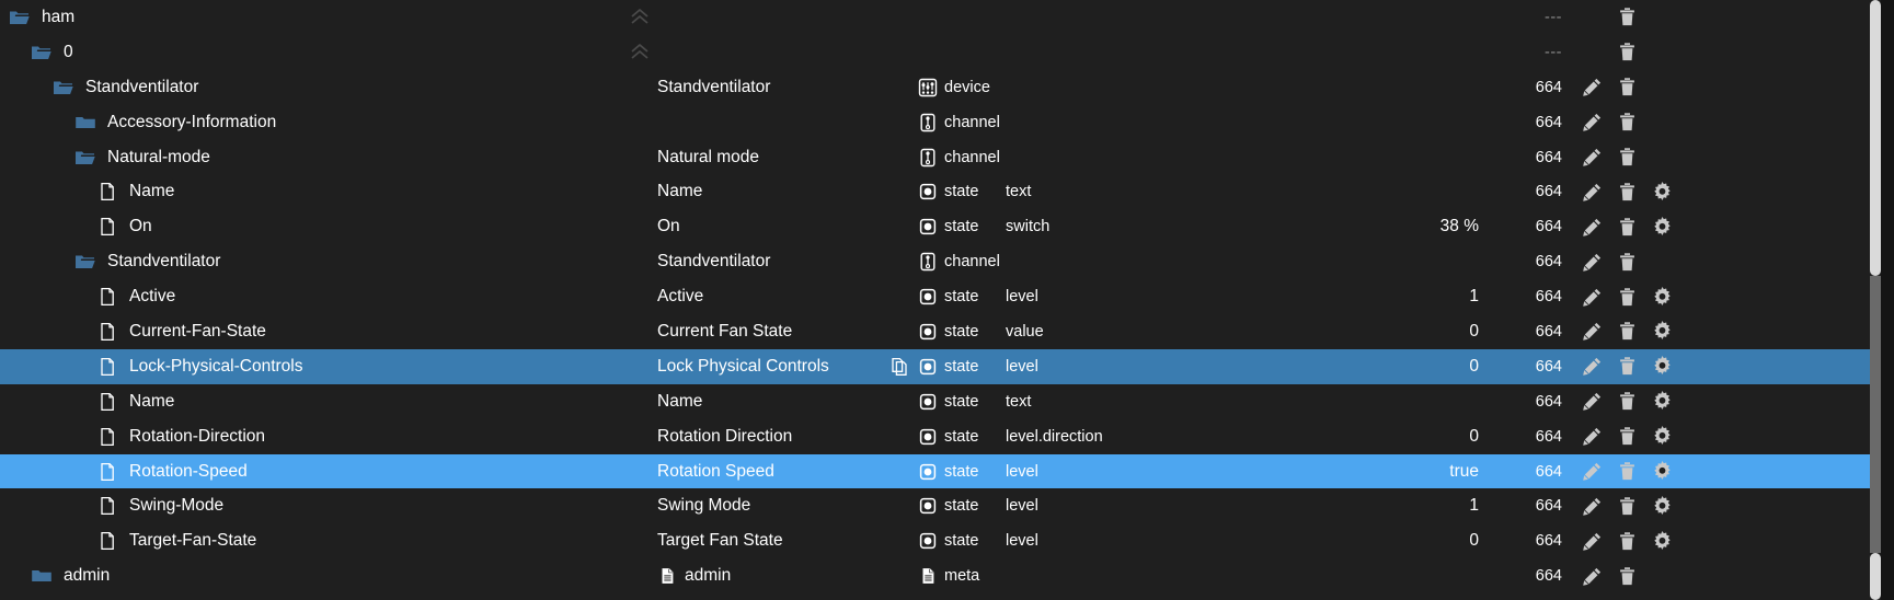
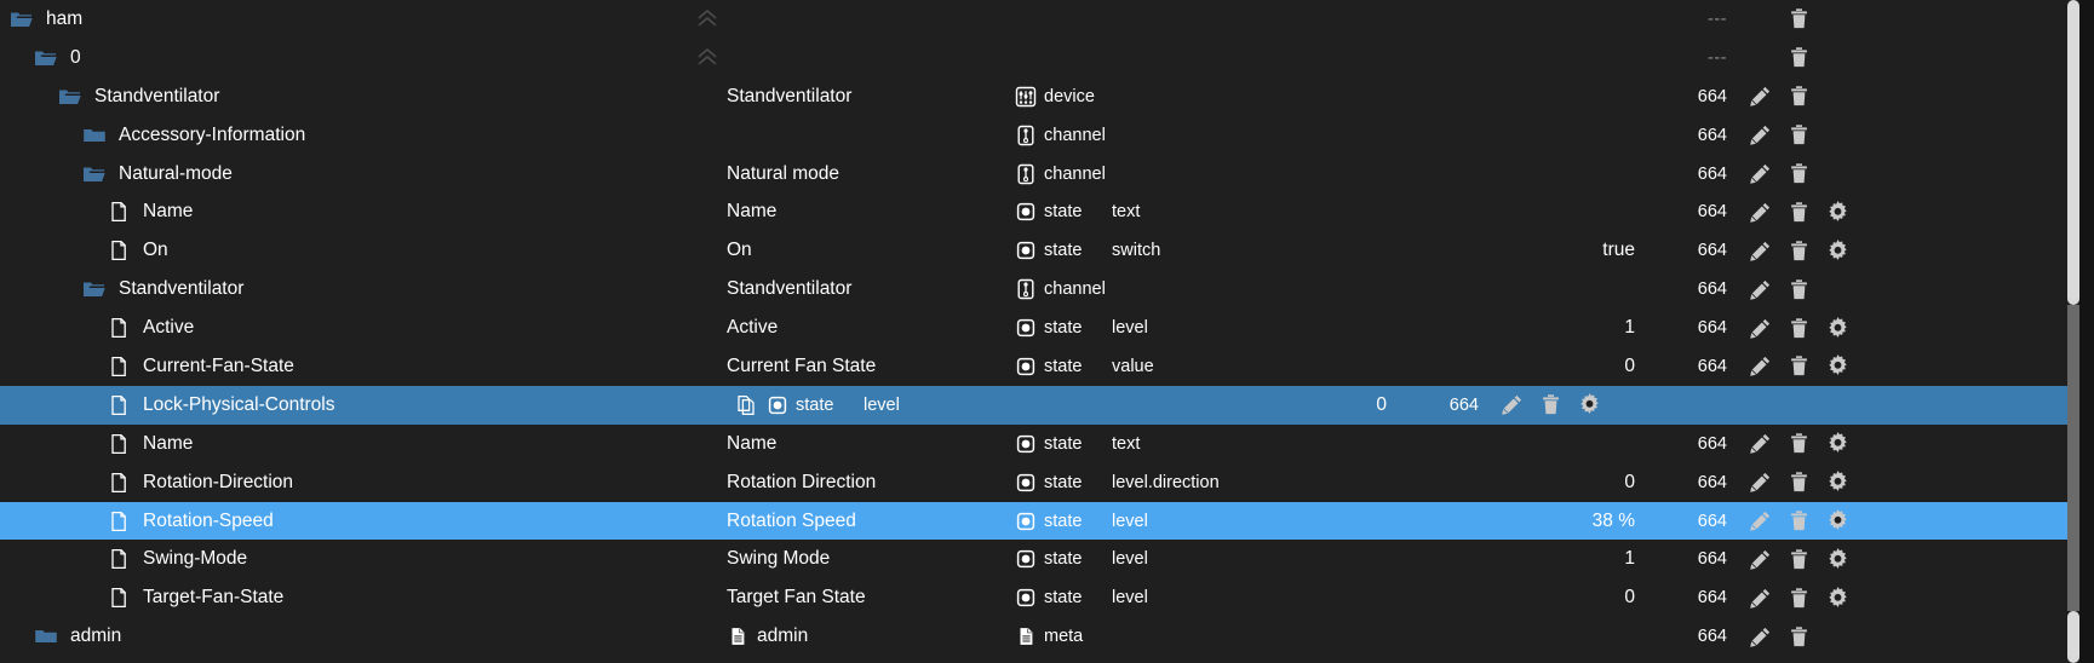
  ham
  ---
  0
  ---
  Standventilator
  Standventilator
  device
  664
  Accessory-Information
  channel
  664
  Natural-mode
  Natural mode
  channel
  664
  Name
  Name
  state
  text
  664
  On
  On
  state
  switch
- 38 %
+ true
  664
  Standventilator
  Standventilator
  channel
  664
  Active
  Active
  state
  level
  1
  664
  Current-Fan-State
  Current Fan State
  state
  value
  0
  664
  Lock-Physical-Controls
- Lock Physical Controls
  state
  level
  0
  664
  Name
  Name
  state
  text
  664
  Rotation-Direction
  Rotation Direction
  state
  level.direction
  0
  664
  Rotation-Speed
  Rotation Speed
  state
  level
- true
+ 38 %
  664
  Swing-Mode
  Swing Mode
  state
  level
  1
  664
  Target-Fan-State
  Target Fan State
  state
  level
  0
  664
  admin
  admin
  meta
  664
